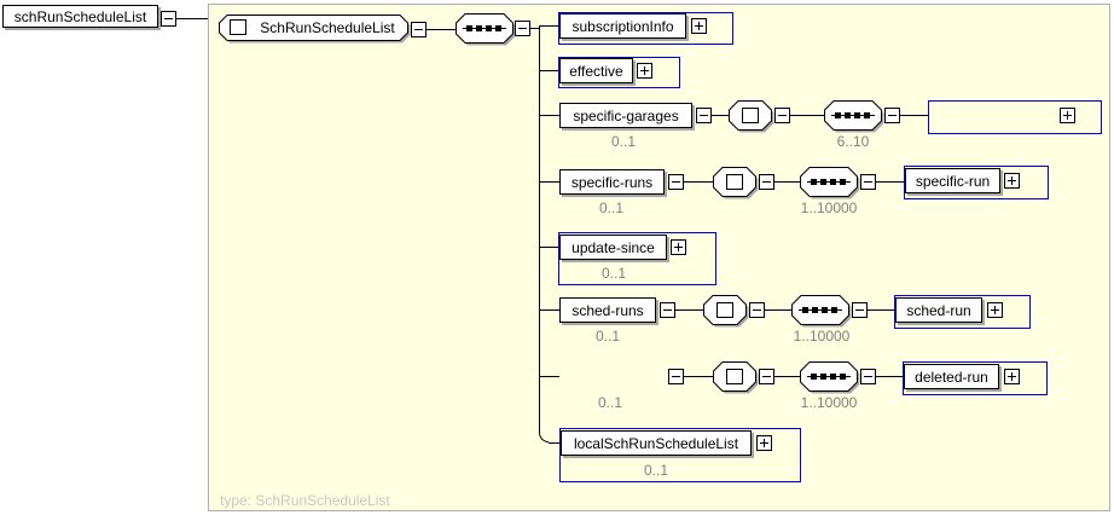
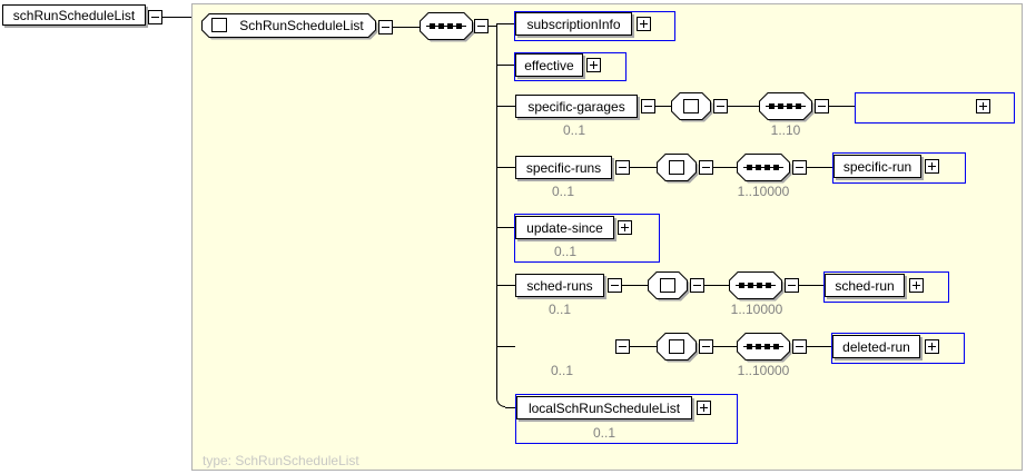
  schRunScheduleList
  SchRunScheduleList
  subscriptionInfo
  effective
  specific-garages
  0..1
- 6..10
+ 1..10
  specific-runs
  specific-run
  0..1
  1..10000
  update-since
  0..1
  sched-runs
  sched-run
  0..1
  1..10000
  deleted-run
  0..1
  1..10000
  localSchRunScheduleList
  0..1
  type: SchRunScheduleList
